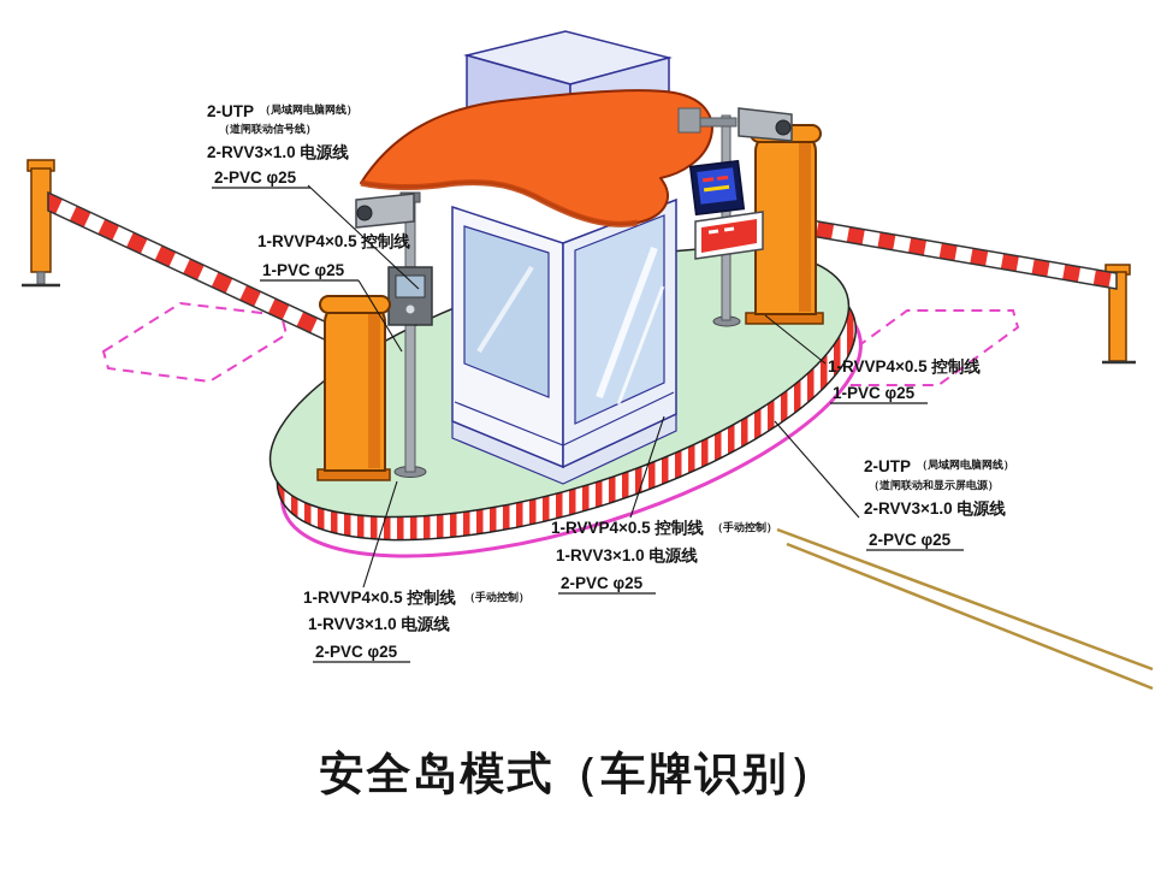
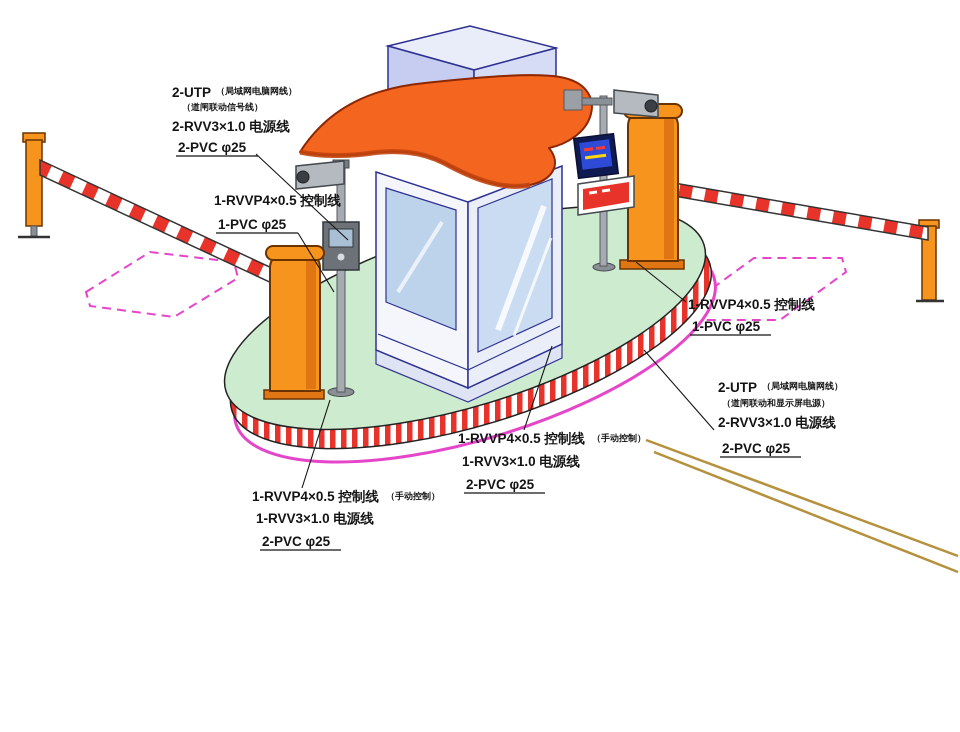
  2-UTP
  （局域网电脑网线）
  （道闸联动信号线）
  2-RVV3×1.0 电源线
  2-PVC φ25
  1-RVVP4×0.5 控制线
  1-PVC φ25
  1-RVVP4×0.5 控制线
  1-PVC φ25
  2-UTP
  （局域网电脑网线）
  （道闸联动和显示屏电源）
  2-RVV3×1.0 电源线
  2-PVC φ25
  1-RVVP4×0.5 控制线
  （手动控制）
  1-RVV3×1.0 电源线
  2-PVC φ25
  1-RVVP4×0.5 控制线
  （手动控制）
  1-RVV3×1.0 电源线
  2-PVC φ25
- 安全岛模式（车牌识别）
